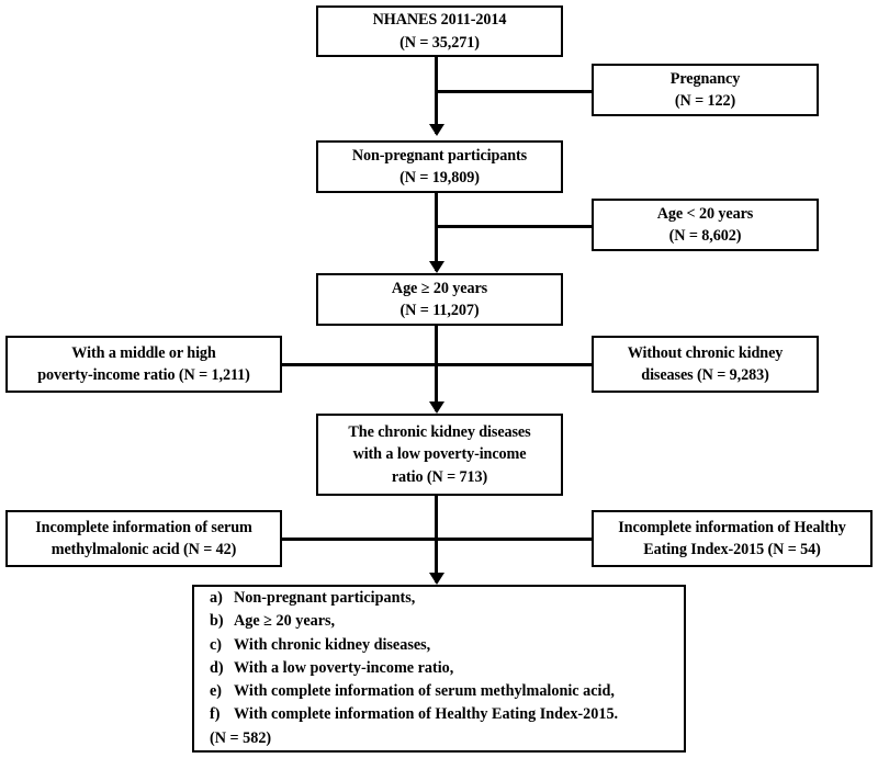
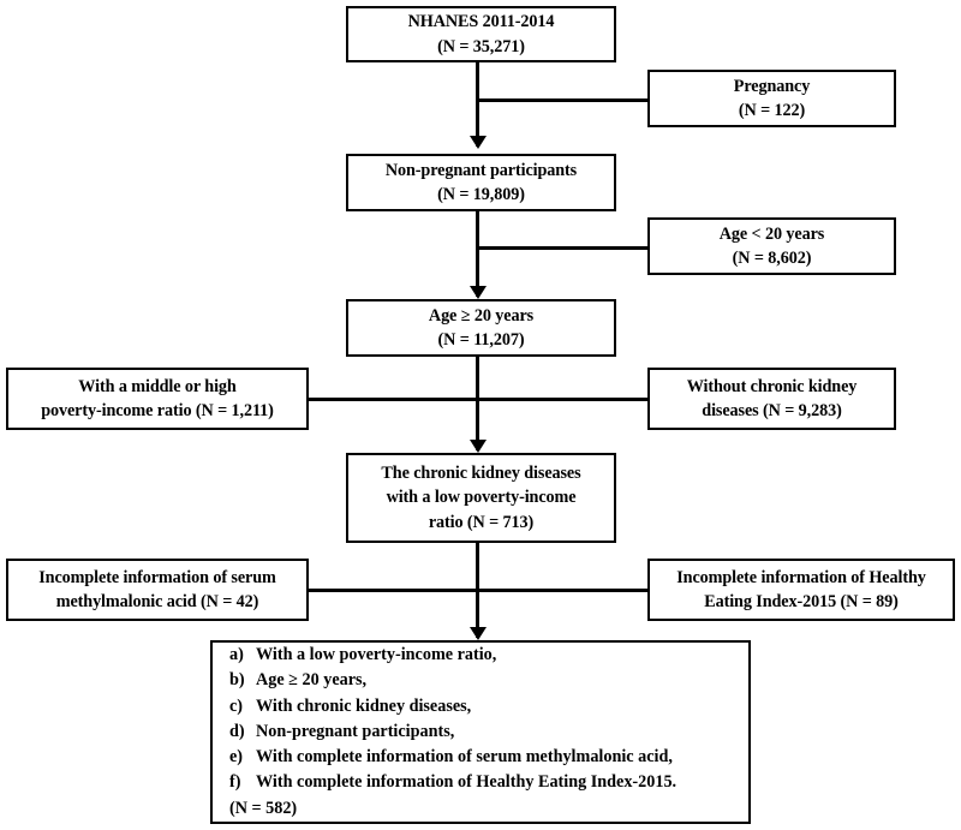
  NHANES 2011-2014
  (N = 35,271)
  Pregnancy
  (N = 122)
  Non-pregnant participants
  (N = 19,809)
  Age < 20 years
  (N = 8,602)
  Age ≥ 20 years
  (N = 11,207)
  With a middle or high
  poverty-income ratio (N = 1,211)
  Without chronic kidney
  diseases (N = 9,283)
  The chronic kidney diseases
  with a low poverty-income
  ratio (N = 713)
  Incomplete information of serum
  methylmalonic acid (N = 42)
  Incomplete information of Healthy
- Eating Index-2015 (N = 54)
+ Eating Index-2015 (N = 89)
  a)
- Non-pregnant participants,
+ With a low poverty-income ratio,
  b)
  Age ≥ 20 years,
  c)
  With chronic kidney diseases,
  d)
- With a low poverty-income ratio,
+ Non-pregnant participants,
  e)
  With complete information of serum methylmalonic acid,
  f)
  With complete information of Healthy Eating Index-2015.
  (N = 582)
